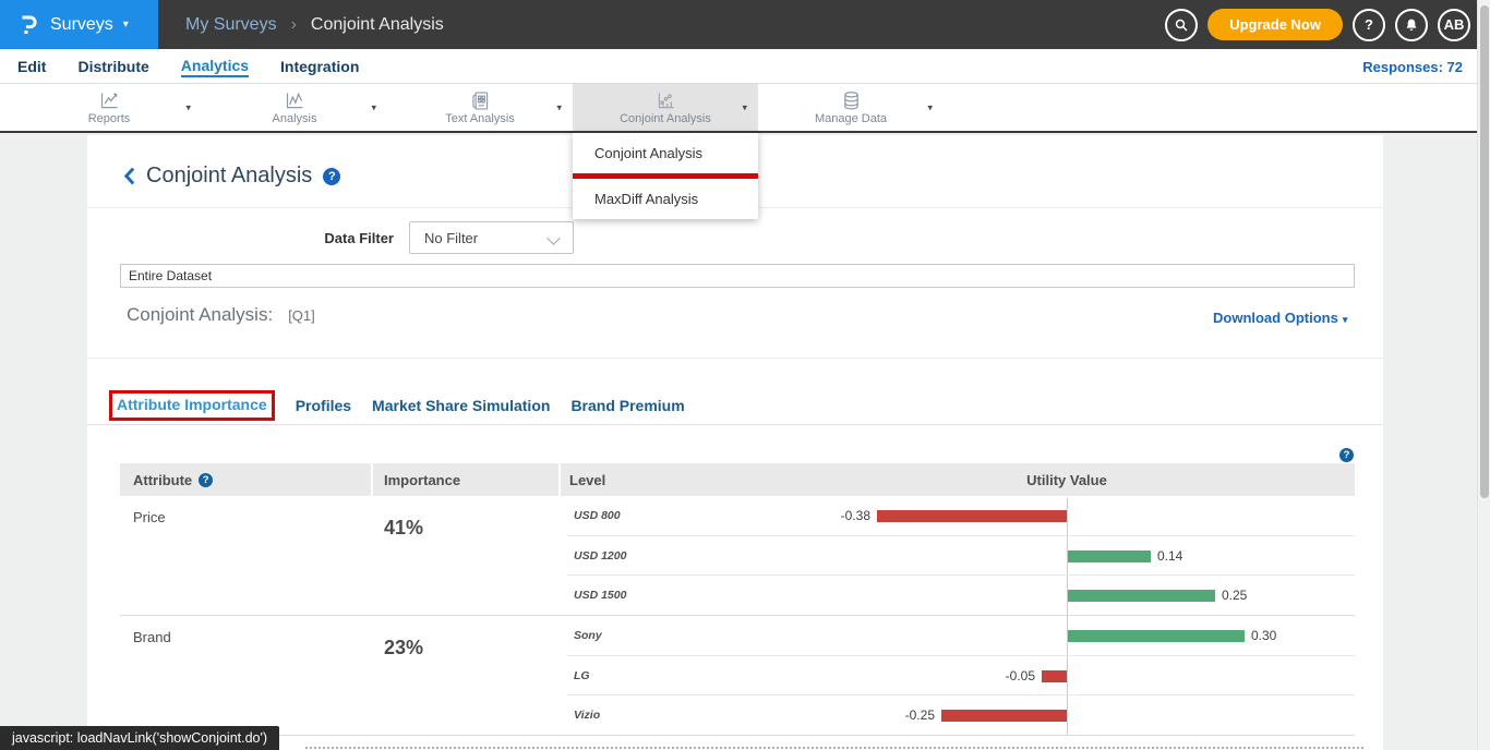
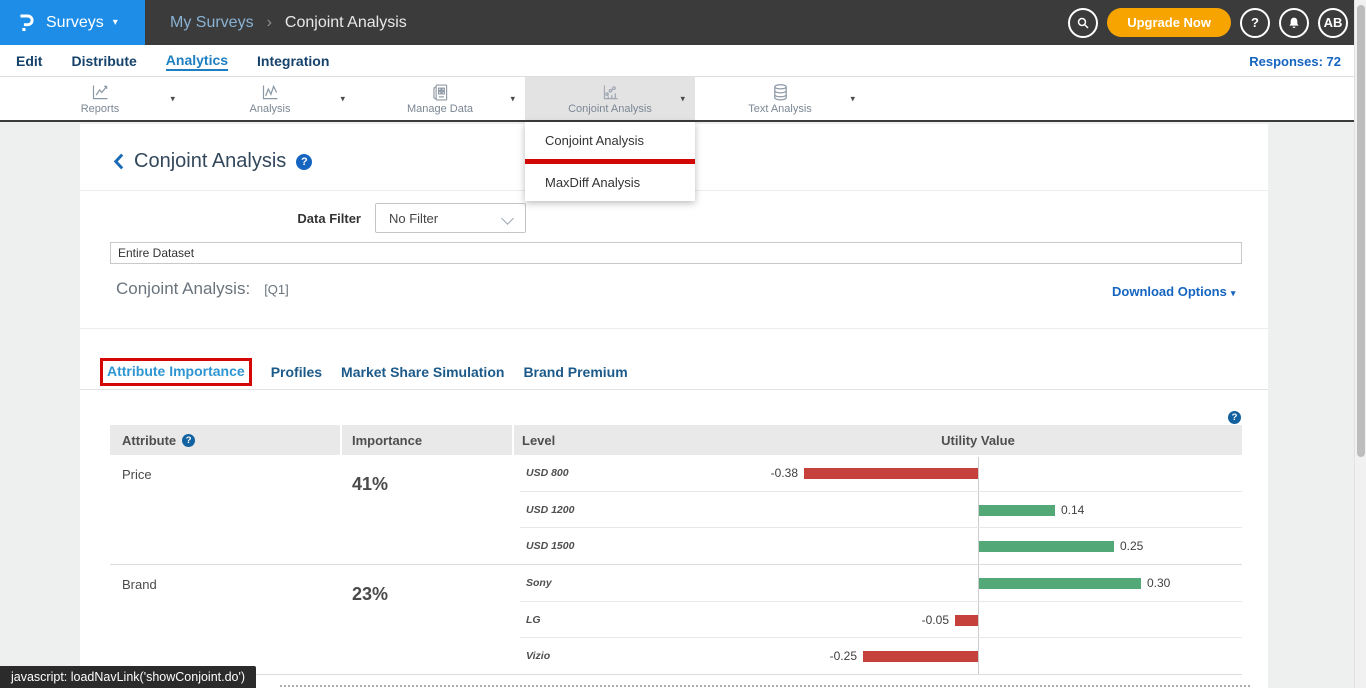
  Surveys
  ▾
  My Surveys
  ›
  Conjoint Analysis
  Upgrade Now
  ?
  AB
  Edit
  Distribute
  Analytics
  Integration
  Responses: 72
  Reports
  ▾
  Analysis
  ▾
- Text Analysis
+ Manage Data
  ▾
  Conjoint Analysis
  ▾
- Manage Data
+ Text Analysis
  ▾
  Conjoint Analysis
  MaxDiff Analysis
  Conjoint Analysis
  ?
  Data Filter
  No Filter
  Entire Dataset
  Conjoint Analysis:
  [Q1]
  Download Options ▾
  Attribute Importance
  Profiles
  Market Share Simulation
  Brand Premium
  ?
  Attribute
  ?
  Importance
  Level
  Utility Value
  Price
  41%
  USD 800
  -0.38
  USD 1200
  0.14
  USD 1500
  0.25
  Brand
  23%
  Sony
  0.30
  LG
  -0.05
  Vizio
  -0.25
  javascript: loadNavLink('showConjoint.do')
